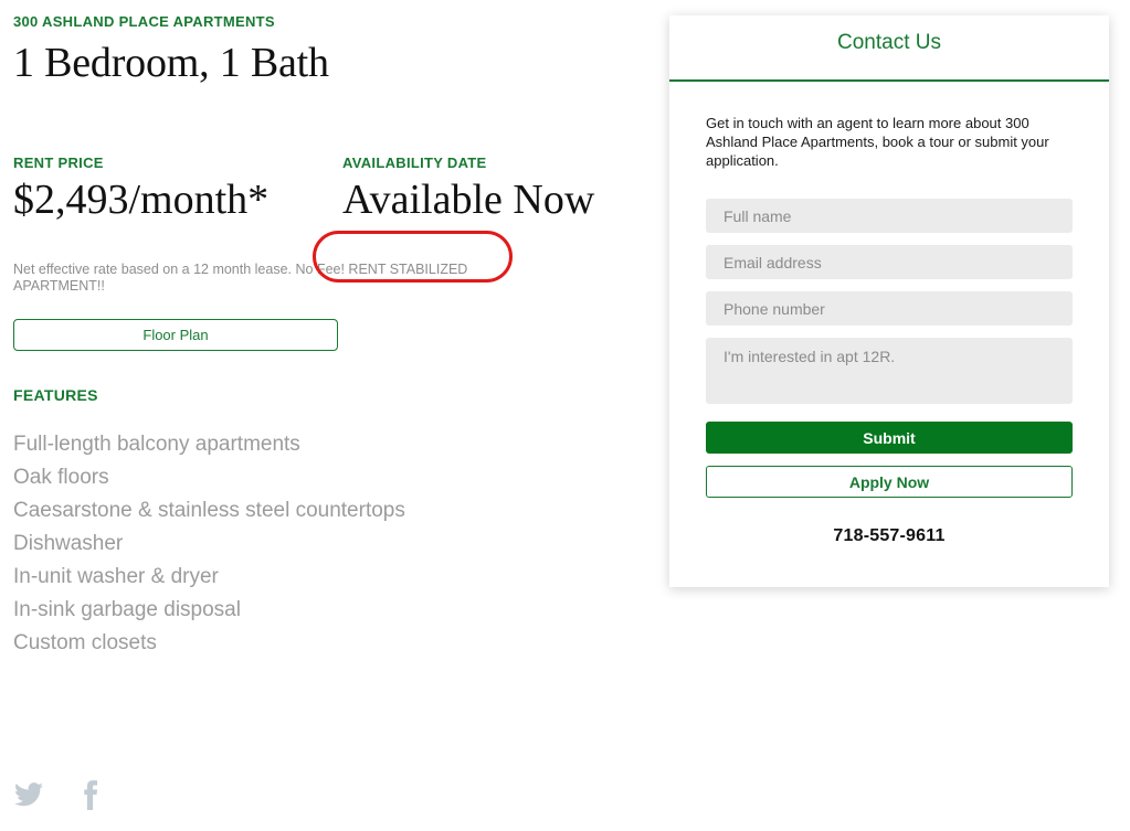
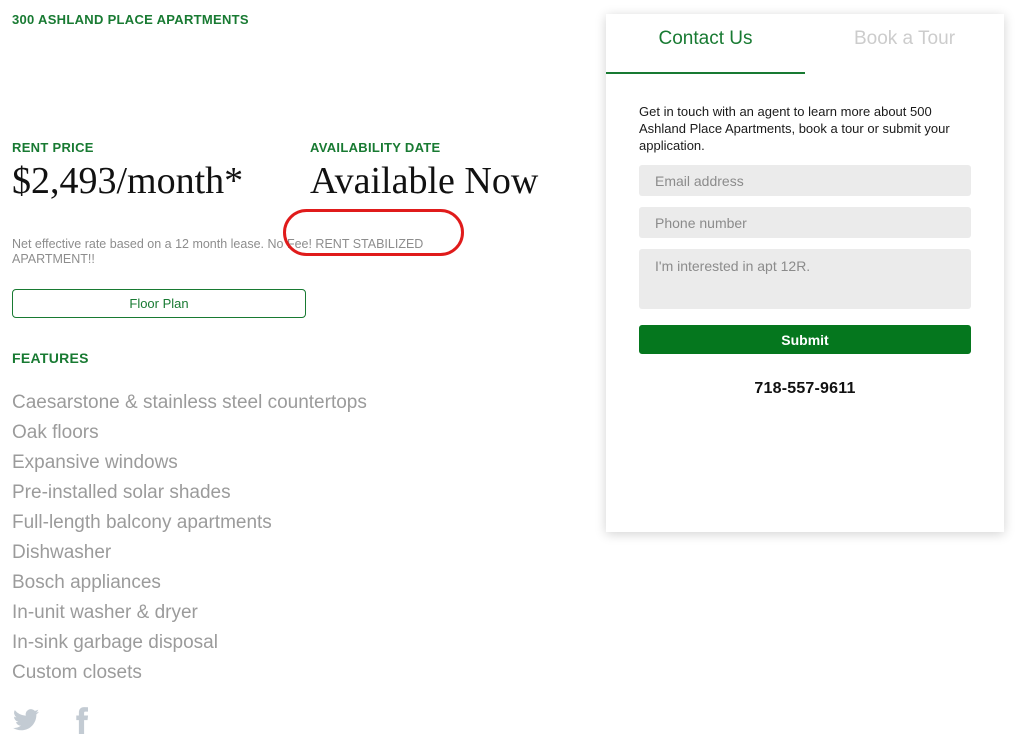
  300 ASHLAND PLACE APARTMENTS
- 1 Bedroom, 1 Bath
  RENT PRICE
  $2,493/month*
  AVAILABILITY DATE
  Available Now
  Net effective rate based on a 12 month lease. No Fee! RENT STABILIZED APARTMENT!!
  Floor Plan
  FEATURES
- Full-length balcony apartments
+ Caesarstone & stainless steel countertops
  Oak floors
+ Expansive windows
+ Pre-installed solar shades
- Caesarstone & stainless steel countertops
+ Full-length balcony apartments
  Dishwasher
+ Bosch appliances
  In-unit washer & dryer
  In-sink garbage disposal
  Custom closets
  Contact Us
+ Book a Tour
- Get in touch with an agent to learn more about 300 Ashland Place Apartments, book a tour or submit your application.
+ Get in touch with an agent to learn more about 500 Ashland Place Apartments, book a tour or submit your application.
- Full name
  Email address
  Phone number
  I'm interested in apt 12R.
  Submit
- Apply Now
  718-557-9611
